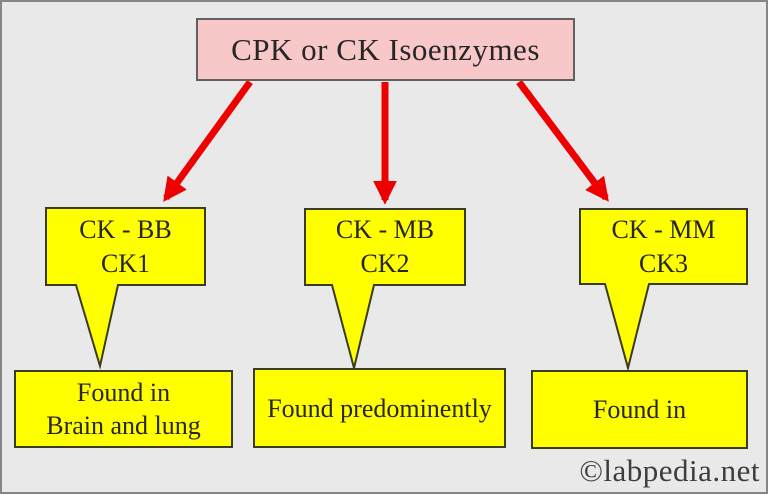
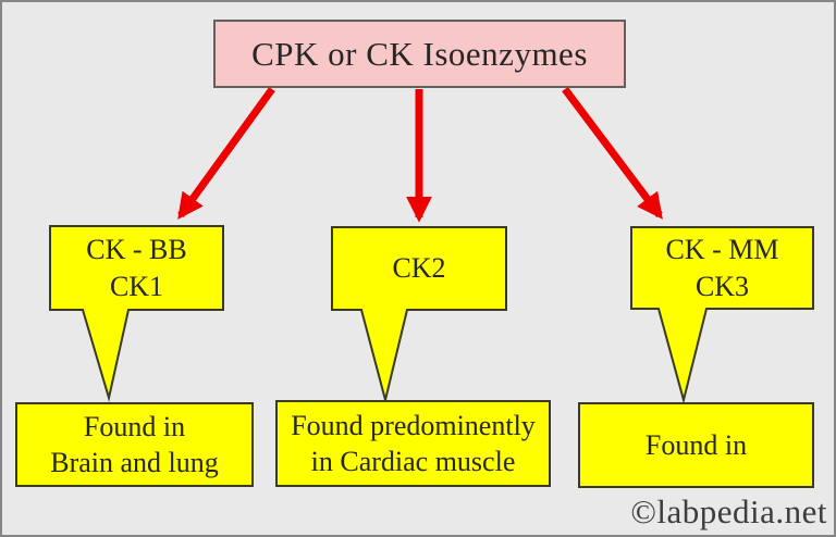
  CPK or CK Isoenzymes
  CK - BB
  CK1
- CK - MB
  CK2
  CK - MM
  CK3
  Found in
  Brain and lung
  Found predominently
+ in Cardiac muscle
  Found in
  ©labpedia.net
